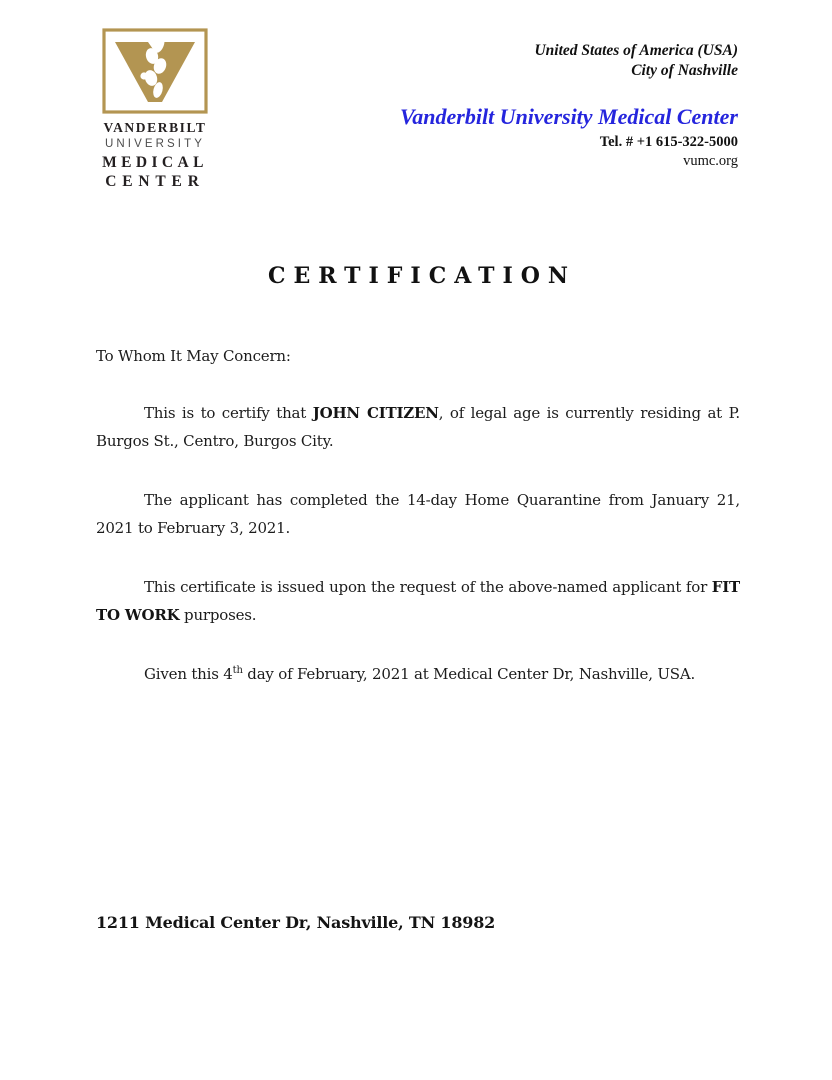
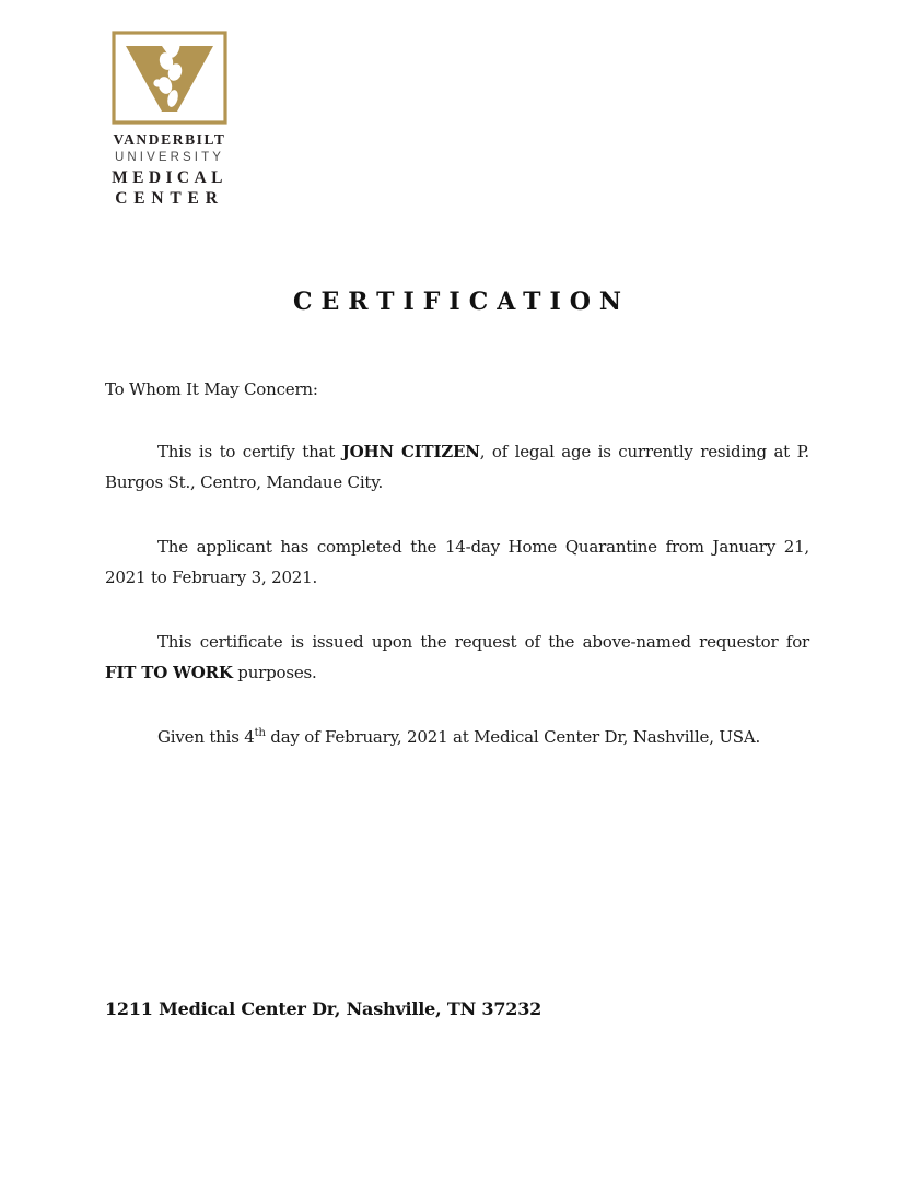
  VANDERBILT
  UNIVERSITY
  MEDICAL
  CENTER
- United States of America (USA)
- City of Nashville
- Vanderbilt University Medical Center
- Tel. # +1 615-322-5000
- vumc.org
  CERTIFICATION
  To Whom It May Concern:
- This is to certify that JOHN CITIZEN, of legal age is currently residing at P. Burgos St., Centro, Burgos City.
+ This is to certify that JOHN CITIZEN, of legal age is currently residing at P. Burgos St., Centro, Mandaue City.
  The applicant has completed the 14-day Home Quarantine from January 21, 2021 to February 3, 2021.
- This certificate is issued upon the request of the above-named applicant for FIT TO WORK purposes.
+ This certificate is issued upon the request of the above-named requestor for FIT TO WORK purposes.
  Given this 4th day of February, 2021 at Medical Center Dr, Nashville, USA.
- 1211 Medical Center Dr, Nashville, TN 18982
+ 1211 Medical Center Dr, Nashville, TN 37232
